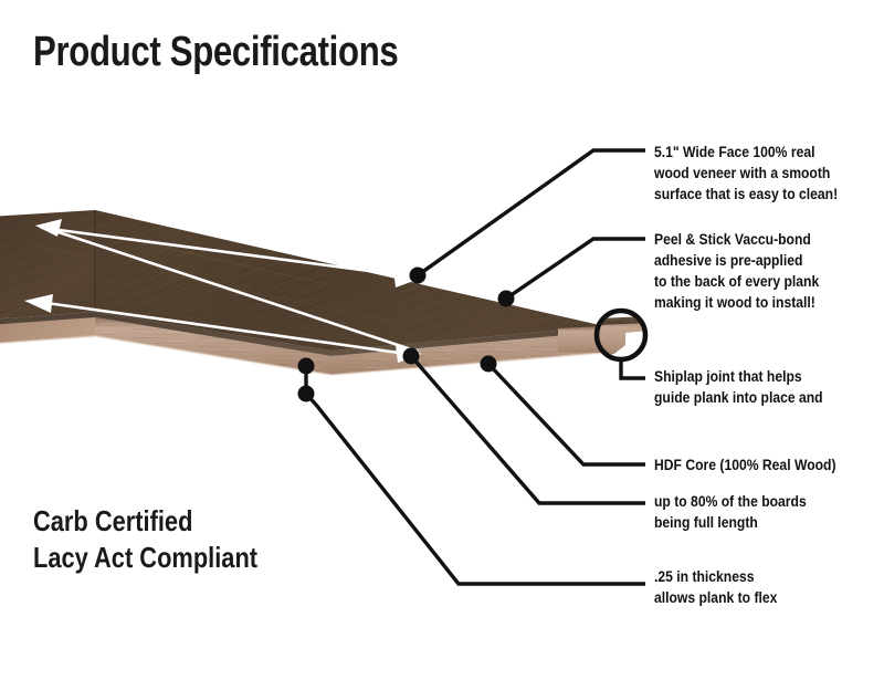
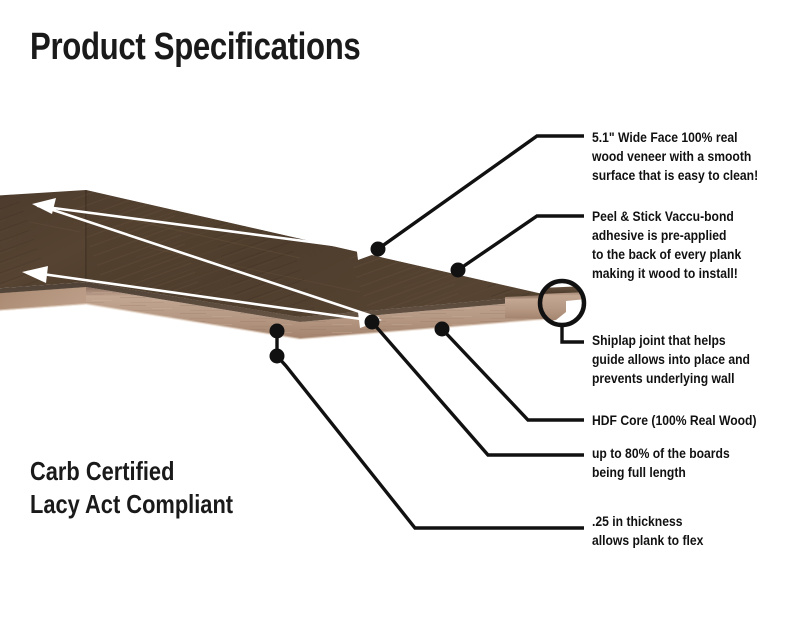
  Product Specifications
  Carb Certified
  Lacy Act Compliant
  5.1" Wide Face 100% real
  wood veneer with a smooth
  surface that is easy to clean!
  Peel & Stick Vaccu-bond
  adhesive is pre-applied
  to the back of every plank
  making it wood to install!
  Shiplap joint that helps
- guide plank into place and
+ guide allows into place and
+ prevents underlying wall
  HDF Core (100% Real Wood)
  up to 80% of the boards
  being full length
  .25 in thickness
  allows plank to flex
